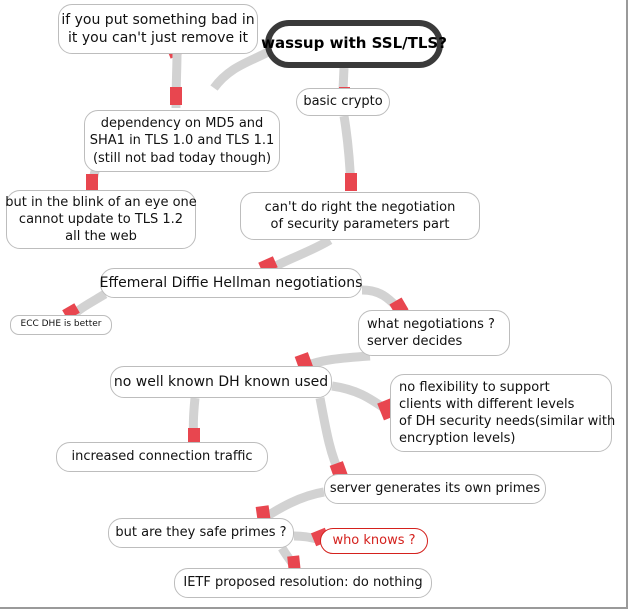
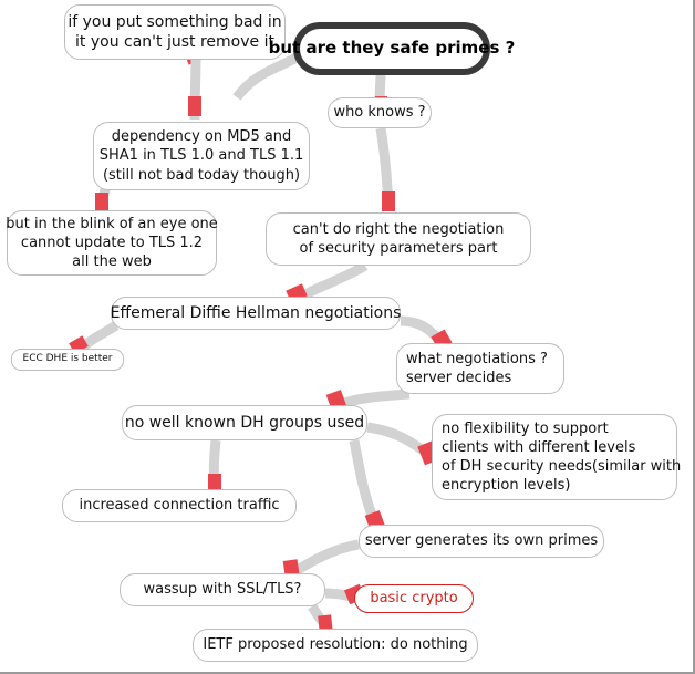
  if you put something bad in
  it you can't just remove it
- wassup with SSL/TLS?
+ but are they safe primes ?
- basic crypto
+ who knows ?
  dependency on MD5 and
  SHA1 in TLS 1.0 and TLS 1.1
  (still not bad today though)
  but in the blink of an eye one
  cannot update to TLS 1.2
  all the web
  can't do right the negotiation
  of security parameters part
  Effemeral Diffie Hellman negotiations
  ECC DHE is better
  what negotiations ?
  server decides
- no well known DH known used
+ no well known DH groups used
  no flexibility to support
  clients with different levels
  of DH security needs(similar with
  encryption levels)
  increased connection traffic
  server generates its own primes
- but are they safe primes ?
+ wassup with SSL/TLS?
- who knows ?
+ basic crypto
  IETF proposed resolution: do nothing
